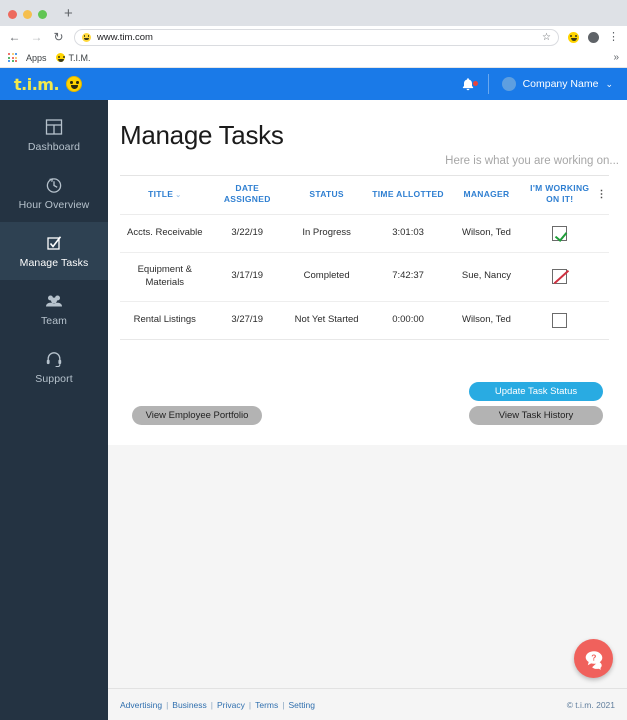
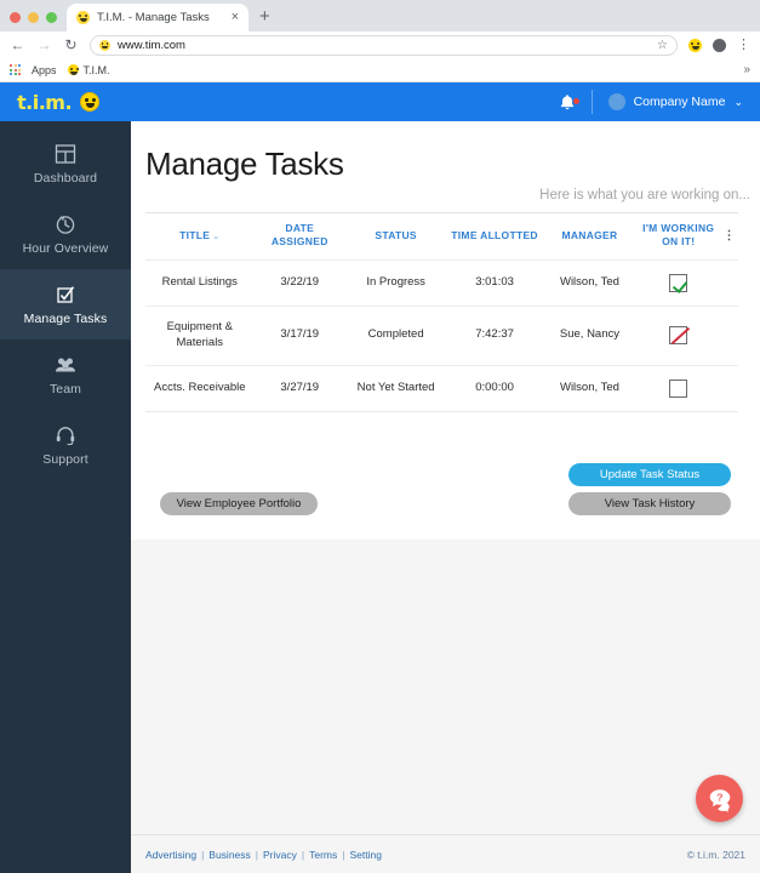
+ T.I.M. - Manage Tasks
+ ×
  +
  ←
  →
  ↻
  www.tim.com
  ☆
  ⋮
  Apps
  T.I.M.
  »
  t.i.m.
  Company Name
  ⌄
  Dashboard
  Hour Overview
  Manage Tasks
  Team
  Support
  Manage Tasks
  Here is what you are working on...
  TITLE	DATE ASSIGNED	STATUS	TIME ALLOTTED	MANAGER	I'M WORKING ON IT!	⋮
- Accts. Receivable	3/22/19	In Progress	3:01:03	Wilson, Ted
+ Rental Listings	3/22/19	In Progress	3:01:03	Wilson, Ted
  Equipment & Materials	3/17/19	Completed	7:42:37	Sue, Nancy
- Rental Listings	3/27/19	Not Yet Started	0:00:00	Wilson, Ted
+ Accts. Receivable	3/27/19	Not Yet Started	0:00:00	Wilson, Ted
  View Employee Portfolio
  Update Task Status
  View Task History
  ?
  Advertising
  |
  Business
  |
  Privacy
  |
  Terms
  |
  Setting
  © t.i.m. 2021
